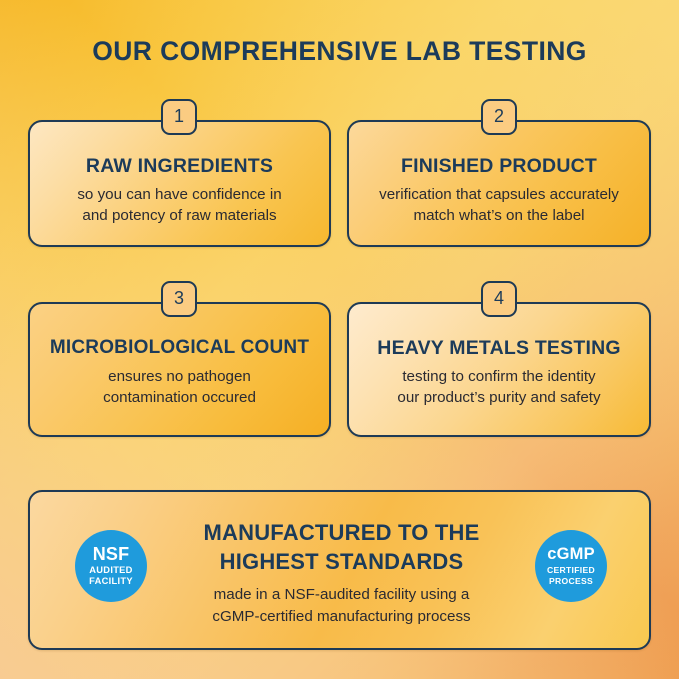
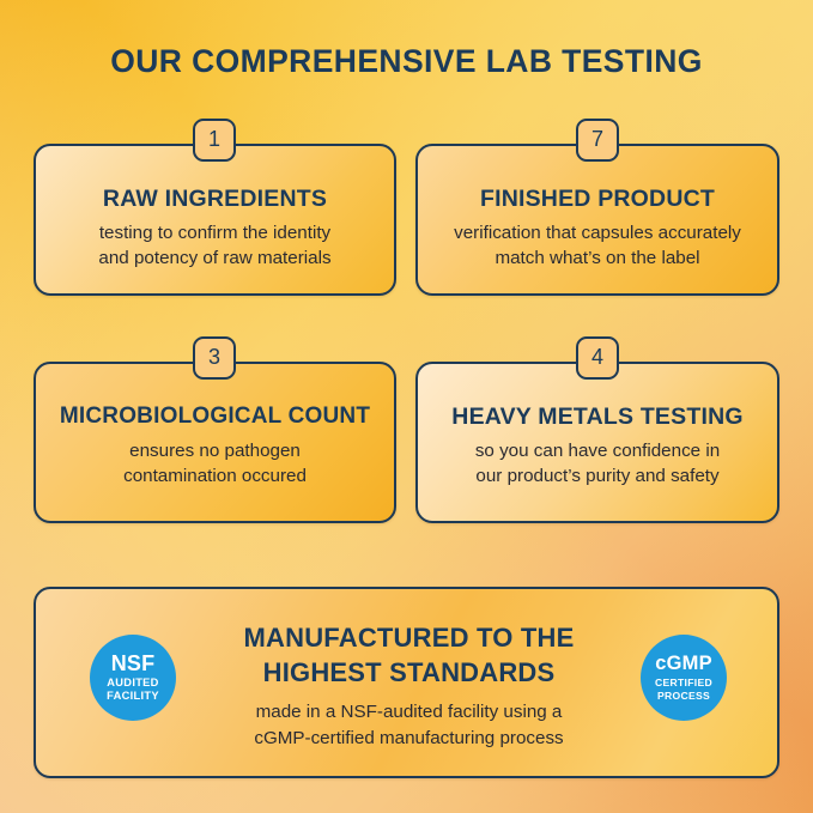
  OUR COMPREHENSIVE LAB TESTING
  RAW INGREDIENTS
- so you can have confidence in
+ testing to confirm the identity
  and potency of raw materials
  1
  FINISHED PRODUCT
  verification that capsules accurately
  match what’s on the label
- 2
+ 7
  MICROBIOLOGICAL COUNT
  ensures no pathogen
  contamination occured
  3
  HEAVY METALS TESTING
- testing to confirm the identity
+ so you can have confidence in
  our product’s purity and safety
  4
  NSF
  AUDITED
  FACILITY
  MANUFACTURED TO THE
  HIGHEST STANDARDS
  made in a NSF-audited facility using a
  cGMP-certified manufacturing process
  cGMP
  CERTIFIED
  PROCESS
